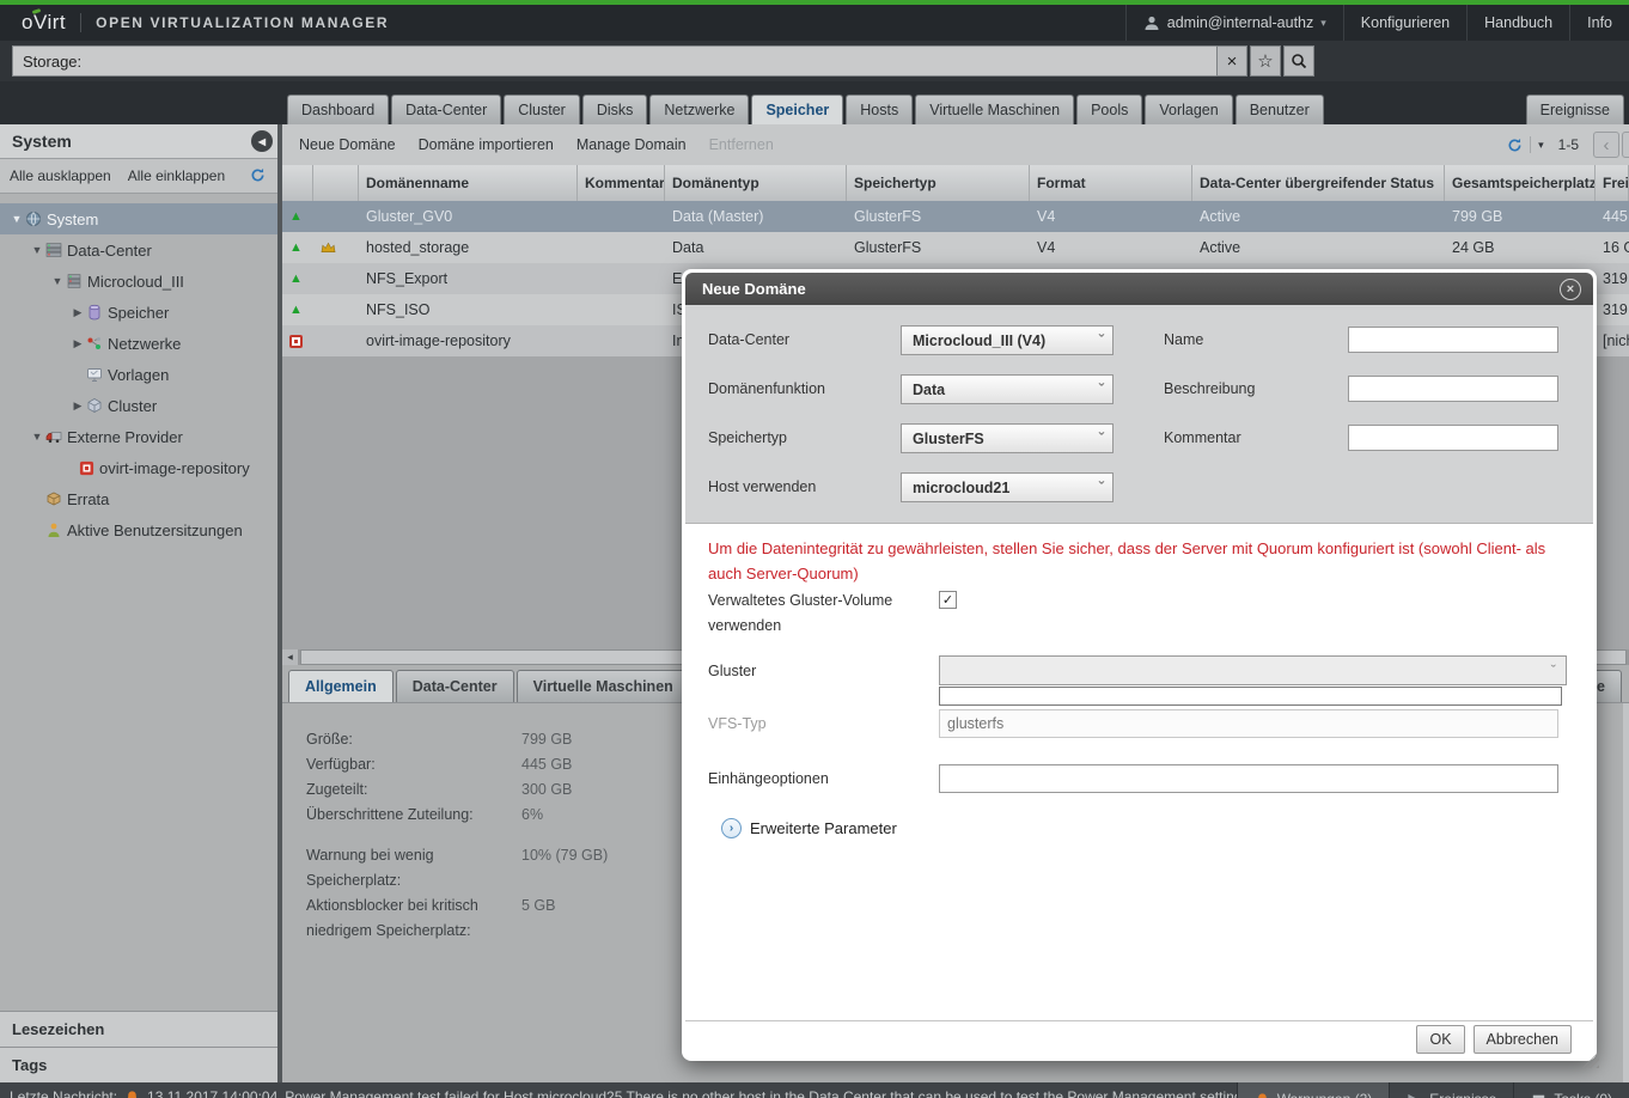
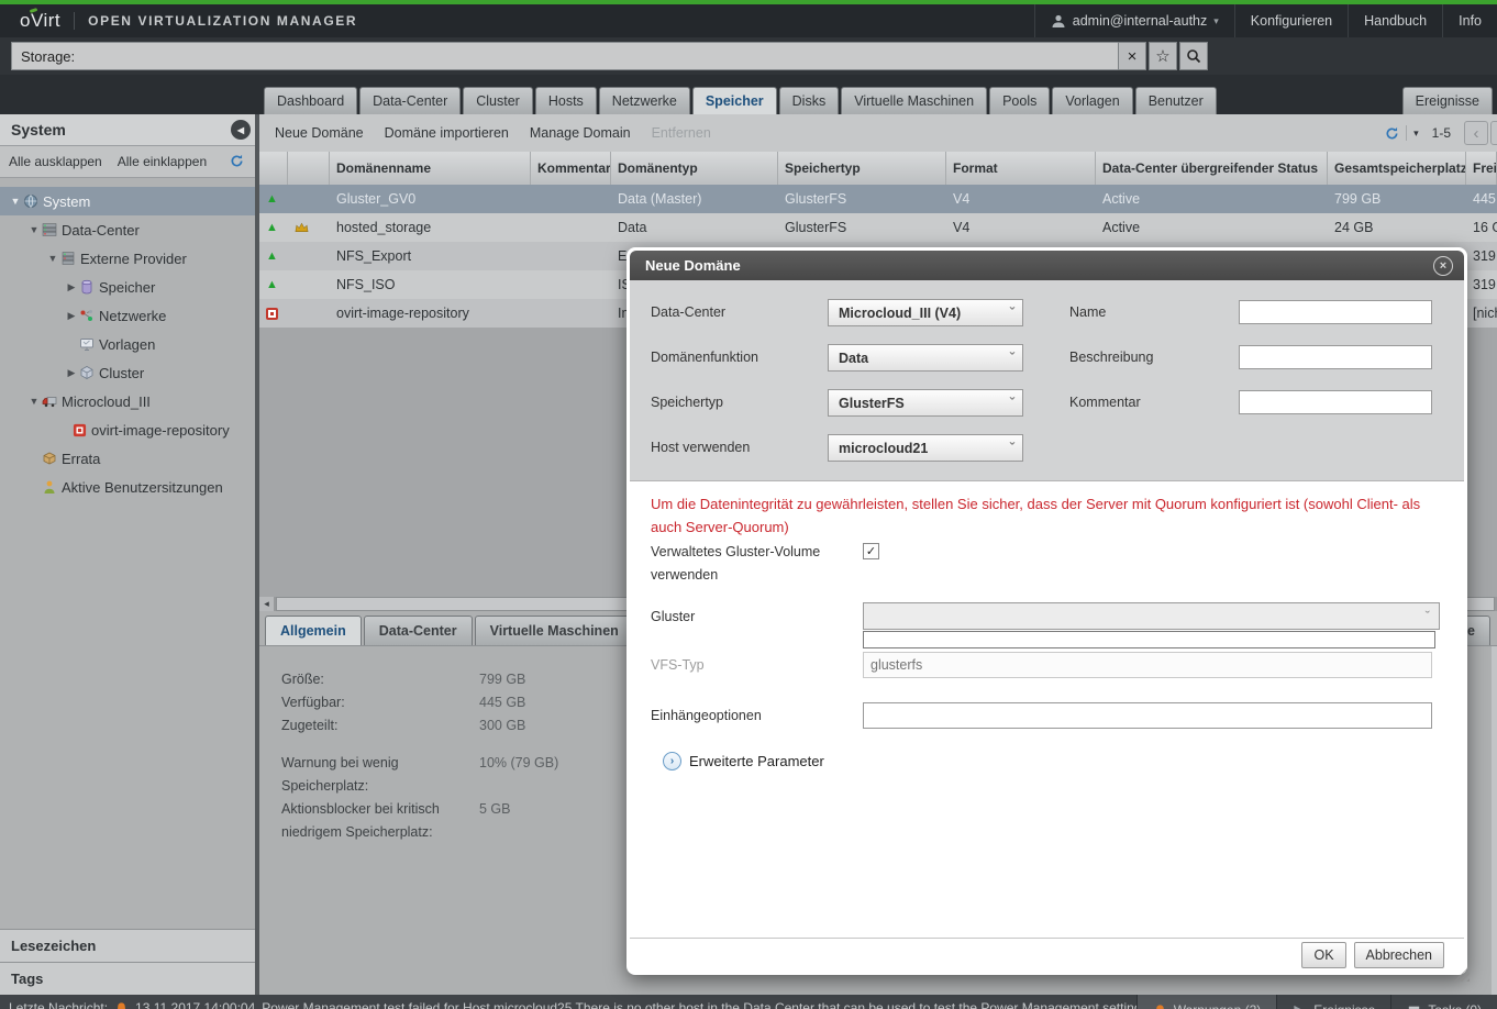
  oVirt
  OPEN VIRTUALIZATION MANAGER
  admin@internal-authz
  ▾
  Konfigurieren
  Handbuch
  Info
  Storage:
  ×
  ☆
  Dashboard
  Data-Center
  Cluster
- Disks
+ Hosts
  Netzwerke
  Speicher
- Hosts
+ Disks
  Virtuelle Maschinen
  Pools
  Vorlagen
  Benutzer
  Ereignisse
  Neue Domäne
  Domäne importieren
  Manage Domain
  Entfernen
  ▾
  1-5
  ‹
  Domänenname
  Kommentar
  Domänentyp
  Speichertyp
  Format
  Data-Center übergreifender Status
  Gesamtspeicherplatz
  ▲
  Gluster_GV0
  Data (Master)
  GlusterFS
  V4
  Active
  799 GB
  ▲
  hosted_storage
  Data
  GlusterFS
  V4
  Active
  24 GB
  ▲
  NFS_Export
  ▲
  NFS_ISO
  ovirt-image-repository
  ◂
  Allgemein
  Data-Center
  Virtuelle Maschinen
  Größe:
  799 GB
  Verfügbar:
  445 GB
  Zugeteilt:
  300 GB
- Überschrittene Zuteilung:
- 6%
  Warnung bei wenig Speicherplatz:
  10% (79 GB)
  Aktionsblocker bei kritisch niedrigem Speicherplatz:
  5 GB
  System
  ◀
  Alle ausklappen
  Alle einklappen
  ▼
  System
  ▼
  Data-Center
  ▼
- Microcloud_III
+ Externe Provider
  ▶
  Speicher
  ▶
  Netzwerke
  Vorlagen
  ▶
  Cluster
  ▼
- Externe Provider
+ Microcloud_III
  ovirt-image-repository
  Errata
  Aktive Benutzersitzungen
  Lesezeichen
  Tags
  Letzte Nachricht:
  13.11.2017 14:00:04
  Power Management test failed for Host microcloud25 There is no other host in the Data Center that can be used to test the Power Management settin
  Neue Domäne
  ×
  Data-Center
  Microcloud_III (V4)
  ˇ
  Name
  Domänenfunktion
  Data
  ˇ
  Beschreibung
  Speichertyp
  GlusterFS
  ˇ
  Kommentar
  Host verwenden
  microcloud21
  ˇ
  Um die Datenintegrität zu gewährleisten, stellen Sie sicher, dass der Server mit Quorum konfiguriert ist (sowohl Client- als auch Server-Quorum)
  Verwaltetes Gluster-Volume verwenden
  ✓
  Gluster
  ˇ
  VFS-Typ
  glusterfs
  Einhängeoptionen
  ›
  Erweiterte Parameter
  OK
  Abbrechen
